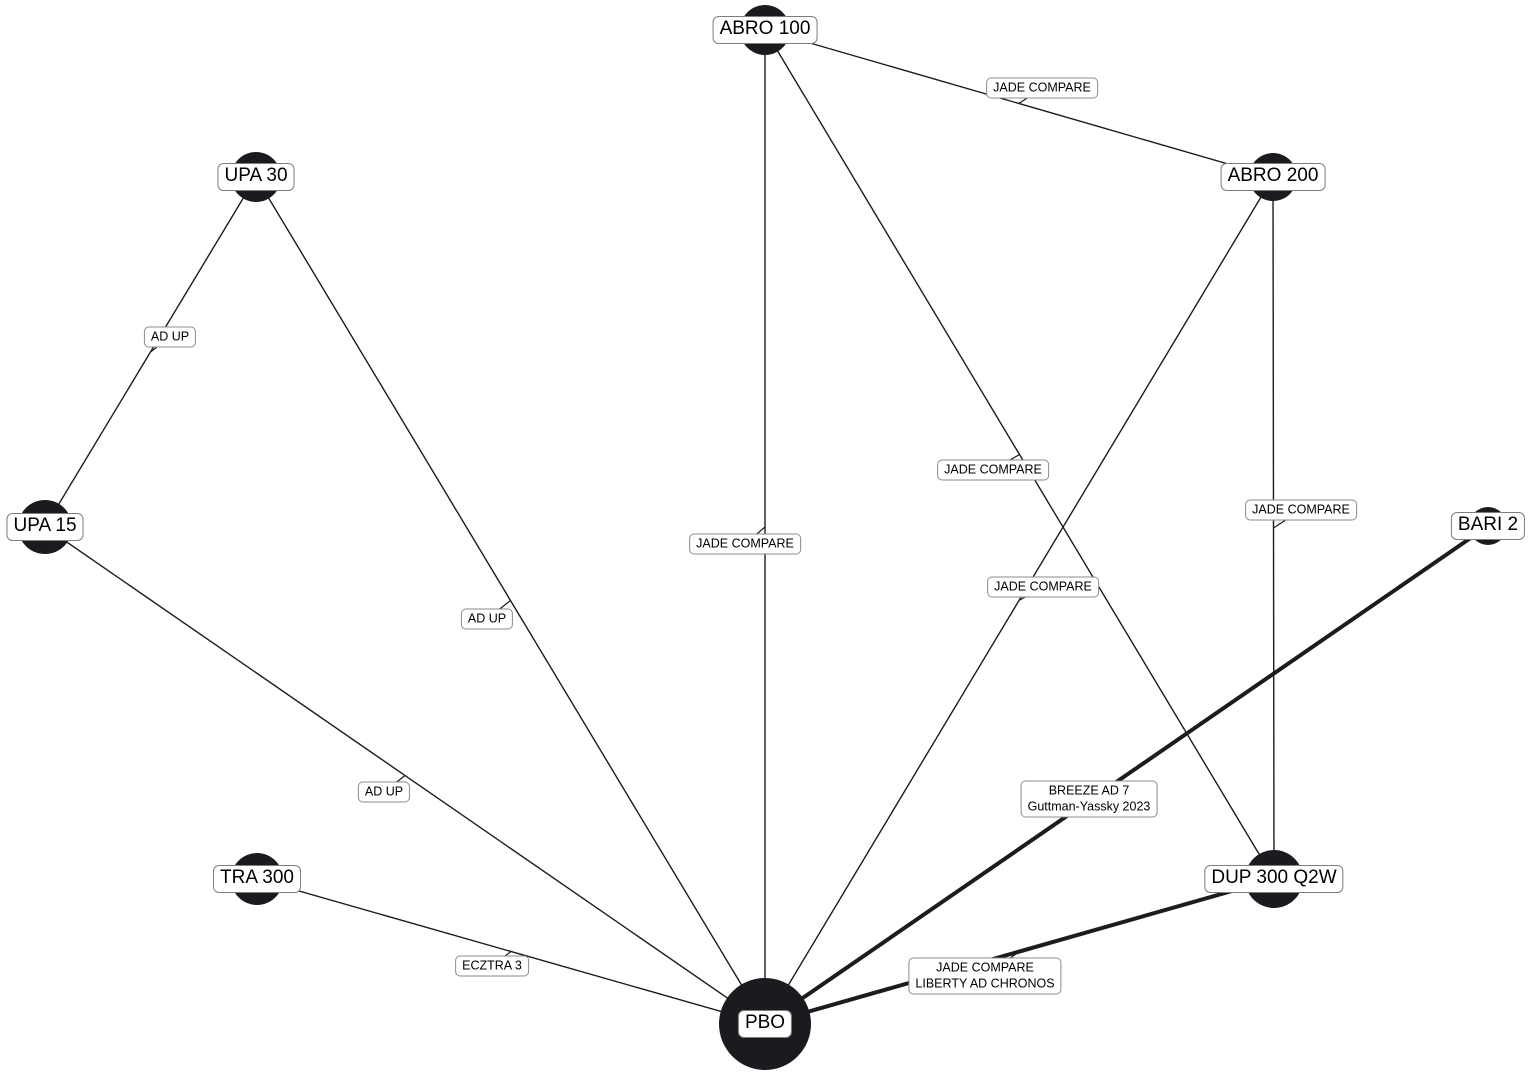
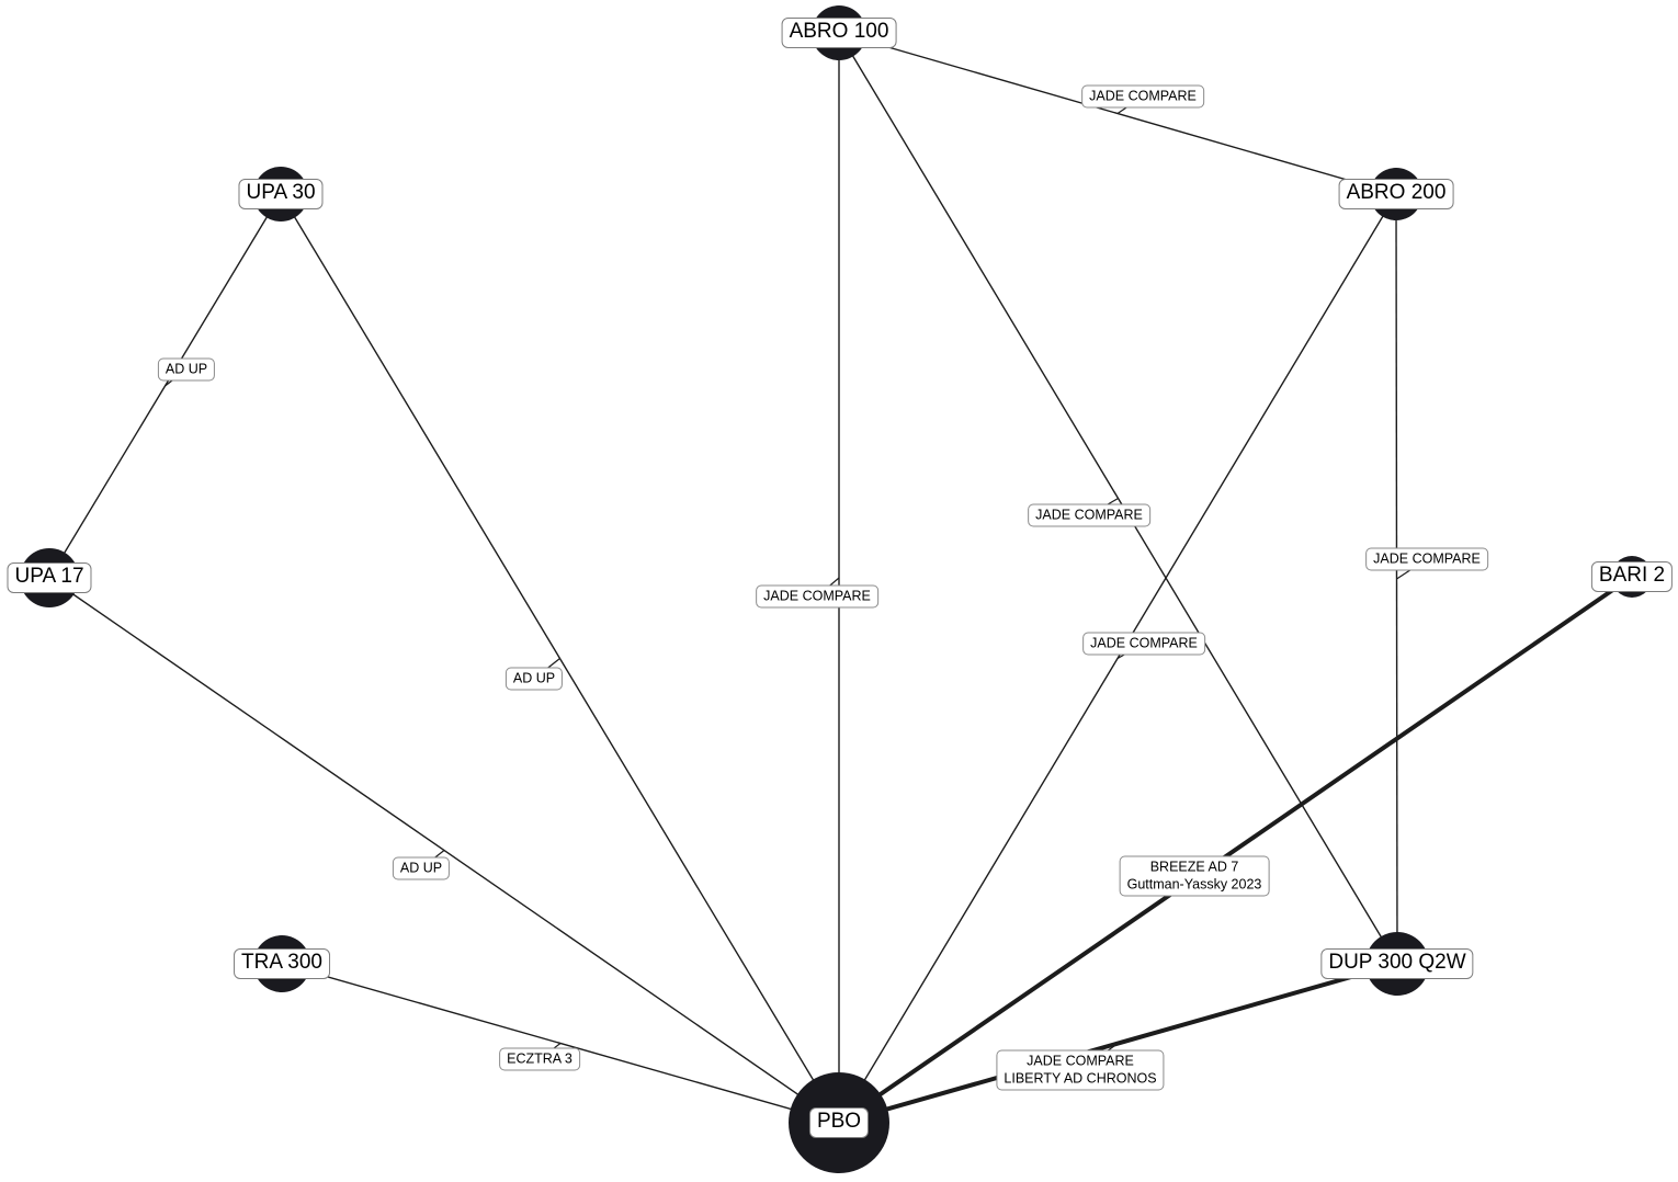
  JADE COMPARE
  JADE COMPARE
  JADE COMPARE
  JADE COMPARE
  JADE COMPARE
  AD UP
  AD UP
  AD UP
  ECZTRA 3
  BREEZE AD 7
  Guttman-Yassky 2023
  JADE COMPARE
  LIBERTY AD CHRONOS
  ABRO 100
  ABRO 200
  UPA 30
- UPA 15
+ UPA 17
  BARI 2
  TRA 300
  DUP 300 Q2W
  PBO
